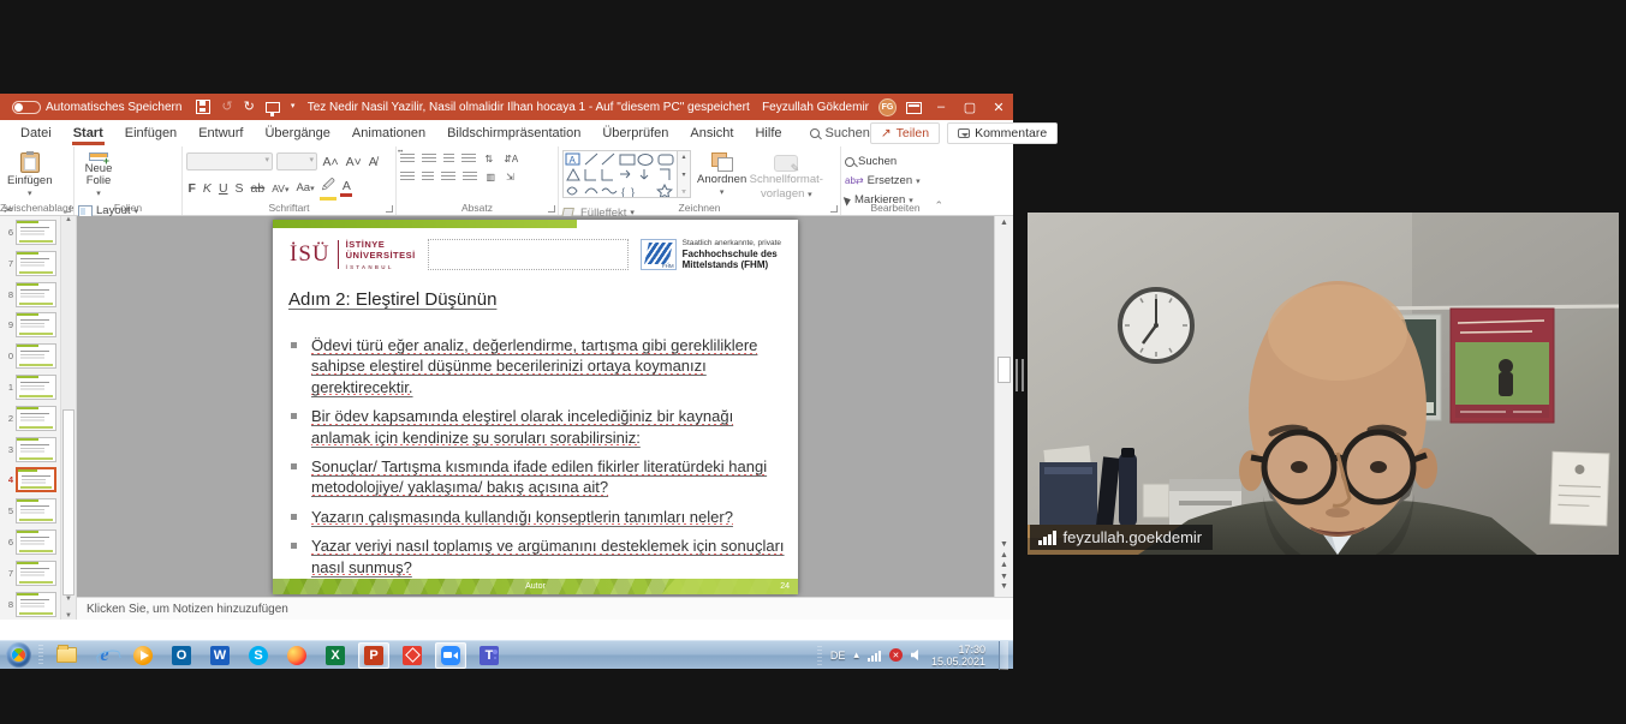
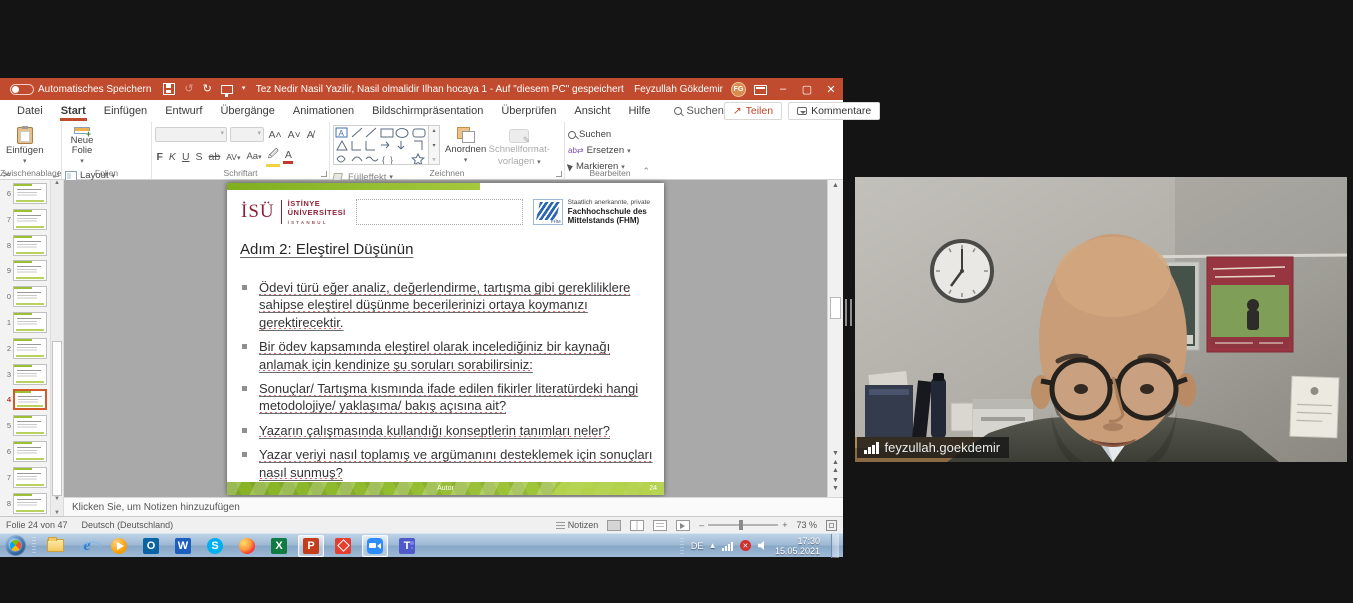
  Automatisches Speichern
  ↺
  ↻
  Tez Nedir Nasil Yazilir, Nasil olmalidir Ilhan hocaya 1 - Auf "diesem PC" gespeichert
  Feyzullah Gökdemir
  –
  ▢
  ✕
  Datei
  Start
  Einfügen
  Entwurf
  Übergänge
  Animationen
  Bildschirmpräsentation
  Überprüfen
  Ansicht
  Hilfe
  Suchen
  ↗
  Teilen
  Kommentare
  Einfügen
  ✂
  Zwischenablage
  Neue Folie
  Layout
  Folien
  A˄
  A˅
  A̸
  F
  K
  U
  S
  ab
  🖉
  A
  Schriftart
- ⇅
- ⇵A
- ▥
- ⇲
- Absatz
  A
  {
  }
  Anordnen
  Schnellformat-
  vorlagen
  Fülleffekt
  Zeichnen
  Suchen
  ab⇄
  Ersetzen
  Markieren
  Bearbeiten
  ⌃
  6
  7
  8
  9
  0
  1
  2
  3
  4
  5
  6
  7
  8
  İSÜ
  İSTİNYE
  ÜNİVERSİTESİ
  Fachhochschule des
  Mittelstands (FHM)
  Adım 2: Eleştirel Düşünün
  Ödevi türü eğer analiz, değerlendirme, tartışma gibi gerekliliklere sahipse eleştirel düşünme becerilerinizi ortaya koymanızı gerektirecektir.
  Bir ödev kapsamında eleştirel olarak incelediğiniz bir kaynağı anlamak için kendinize şu soruları sorabilirsiniz:
  Sonuçlar/ Tartışma kısmında ifade edilen fikirler literatürdeki hangi metodolojiye/ yaklaşıma/ bakış açısına ait?
  Yazarın çalışmasında kullandığı konseptlerin tanımları neler?
  Yazar veriyi nasıl toplamış ve argümanını desteklemek için sonuçları nasıl sunmuş?
  Klicken Sie, um Notizen hinzuzufügen
+ Folie 24 von 47
+ Deutsch (Deutschland)
+ Notizen
+ – +
+ 73 %
  e
  O
  W
  S
  X
  P
  T
  DE
  ▴
  17:30
  15.05.2021
  feyzullah.goekdemir
